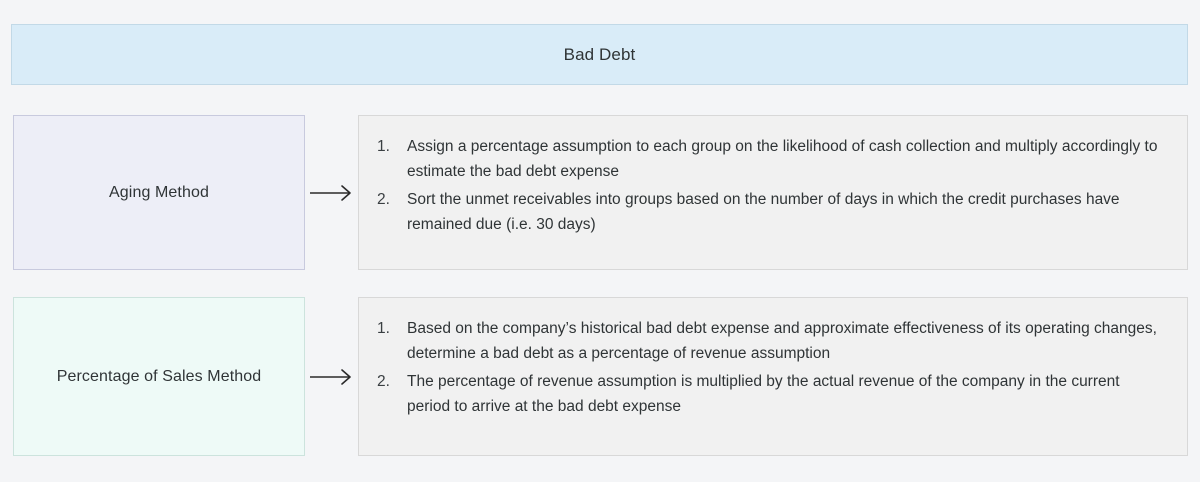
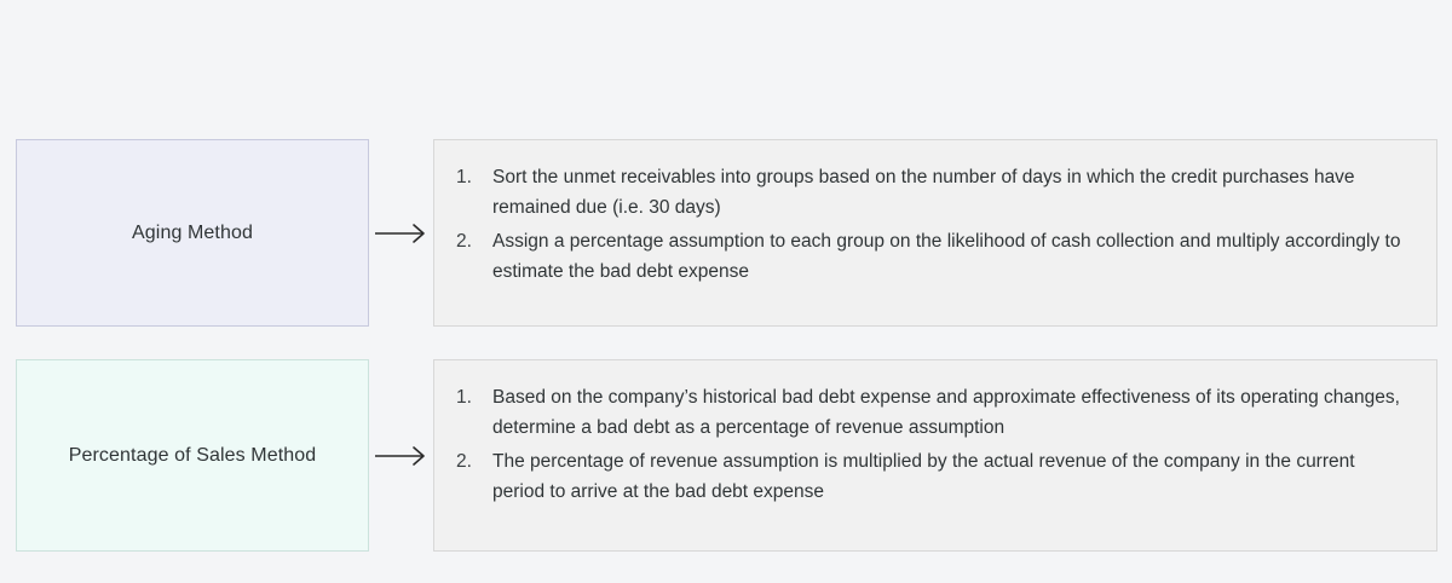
- Bad Debt
  Aging Method
  1.
- Assign a percentage assumption to each group on the likelihood of cash collection and multiply accordingly to estimate the bad debt expense
+ Sort the unmet receivables into groups based on the number of days in which the credit purchases have remained due (i.e. 30 days)
  2.
- Sort the unmet receivables into groups based on the number of days in which the credit purchases have remained due (i.e. 30 days)
+ Assign a percentage assumption to each group on the likelihood of cash collection and multiply accordingly to estimate the bad debt expense
  Percentage of Sales Method
  1.
  Based on the company’s historical bad debt expense and approximate effectiveness of its operating changes, determine a bad debt as a percentage of revenue assumption
  2.
  The percentage of revenue assumption is multiplied by the actual revenue of the company in the current period to arrive at the bad debt expense
